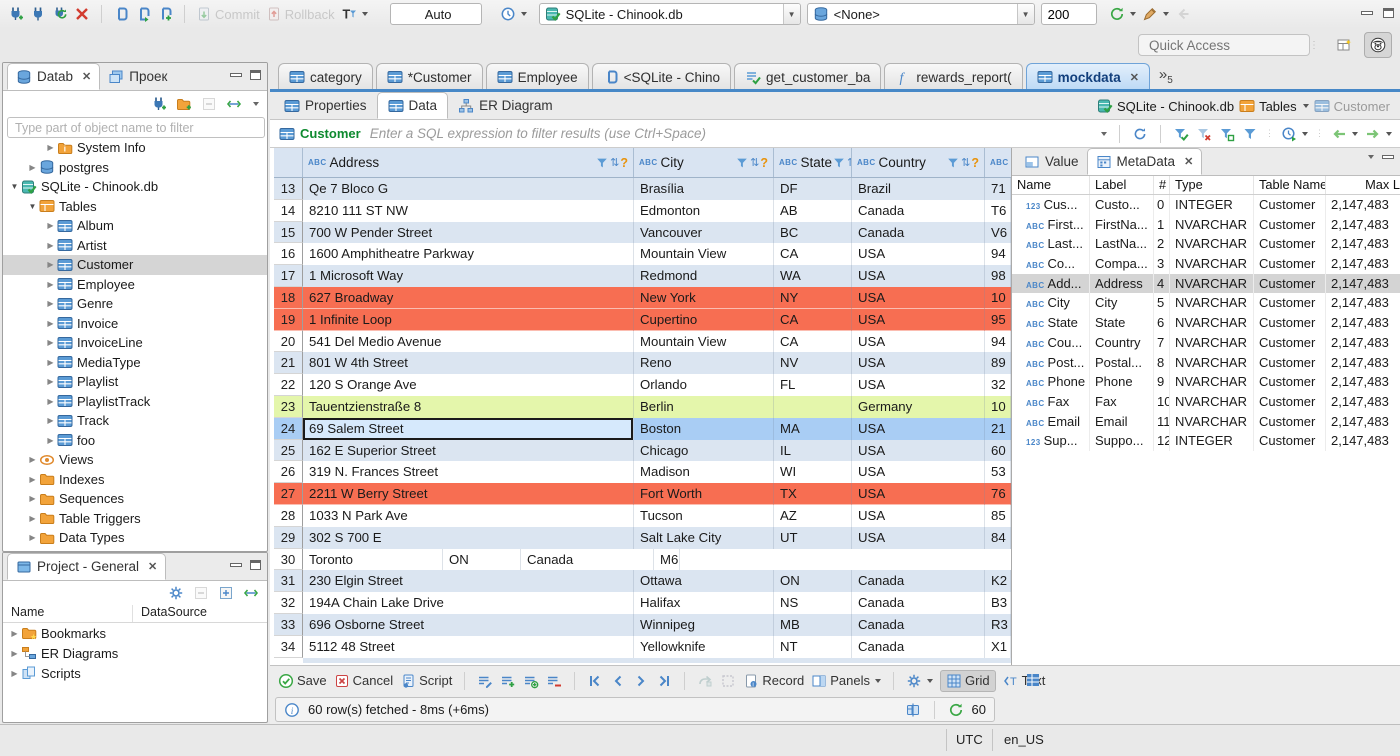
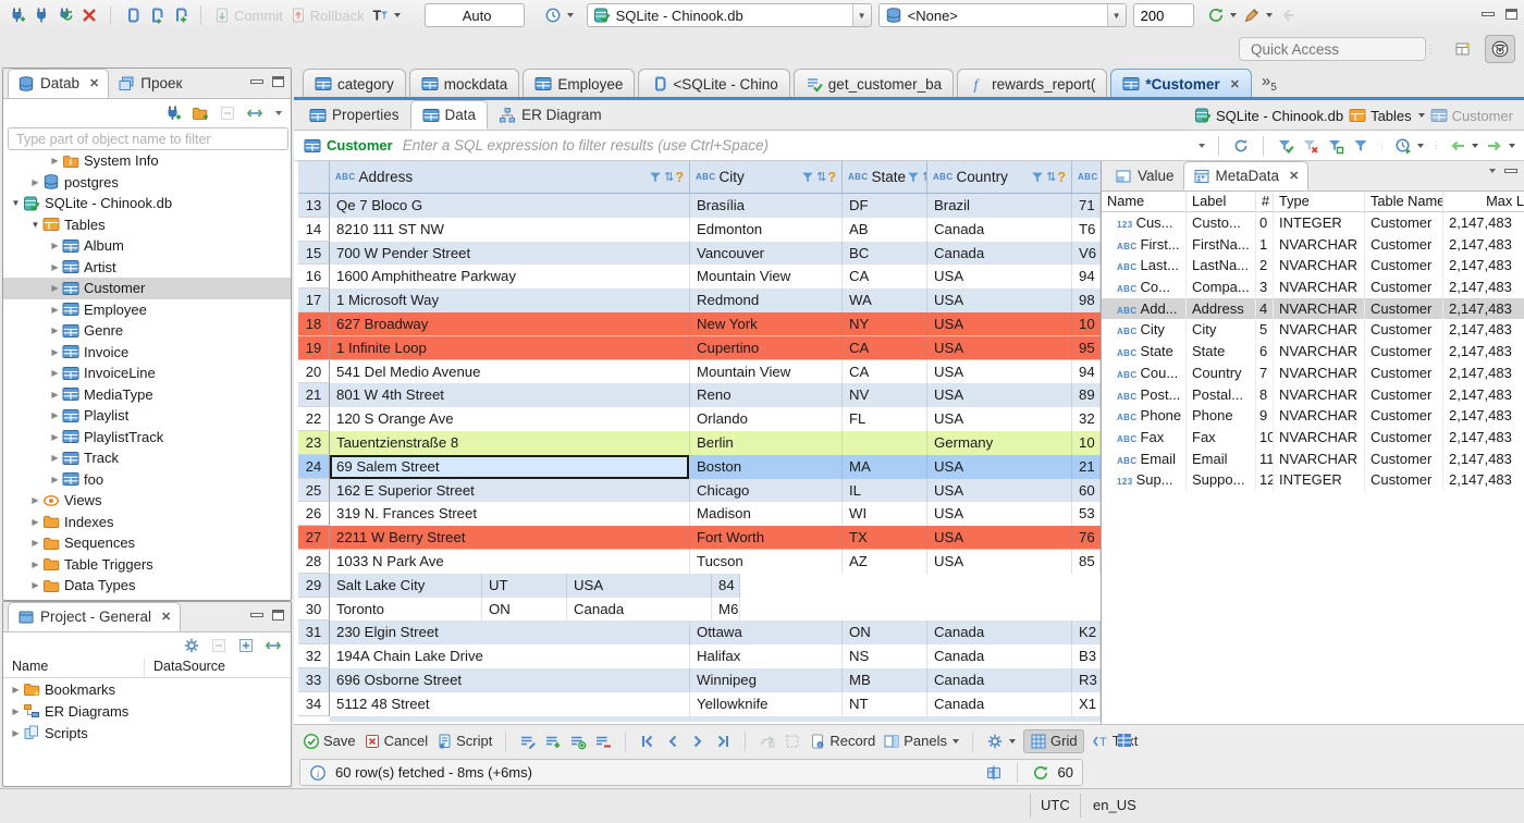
  Commit
  Rollback
  T
  Auto
  SQLite - Chinook.db
  ▼
  <None>
  ▼
  200
  Quick Access
  ⋮
  ✦
  Datab
  ✕
  Проек
  Type part of object name to filter
  ▶
  i
  System Info
  ▶
  postgres
  ▼
  SQLite - Chinook.db
  ▼
  Tables
  ▶
  Album
  ▶
  Artist
  ▶
  Customer
  ▶
  Employee
  ▶
  Genre
  ▶
  Invoice
  ▶
  InvoiceLine
  ▶
  MediaType
  ▶
  Playlist
  ▶
  PlaylistTrack
  ▶
  Track
  ▶
  foo
  ▶
  Views
  ▶
  Indexes
  ▶
  Sequences
  ▶
  Table Triggers
  ▶
  Data Types
  Project - General
  ✕
  Name
  DataSource
  ▶
  ★
  Bookmarks
  ▶
  ER Diagrams
  ▶
  Scripts
  category
- *Customer
+ mockdata
  Employee
  <SQLite - Chino
  get_customer_ba
  f
  rewards_report(
- mockdata
+ *Customer
  ✕
  »5
  Properties
  Data
  ER Diagram
  SQLite - Chinook.db
  Tables
  Customer
  Customer
  Enter a SQL expression to filter results (use Ctrl+Space)
  ⋮
  ⋮
  ABC
  Address
  ⇅
  ?
  ABC
  City
  ⇅
  ?
  ABC
  State
  ABC
  Country
  ⇅
  ?
  ABC
  13
  Qe 7 Bloco G
  Brasília
  DF
  Brazil
  71
  14
  8210 111 ST NW
  Edmonton
  AB
  Canada
  T6
  15
  700 W Pender Street
  Vancouver
  BC
  Canada
  V6
  16
  1600 Amphitheatre Parkway
  Mountain View
  CA
  USA
  94
  17
  1 Microsoft Way
  Redmond
  WA
  USA
  98
  18
  627 Broadway
  New York
  NY
  USA
  10
  19
  1 Infinite Loop
  Cupertino
  CA
  USA
  95
  20
  541 Del Medio Avenue
  Mountain View
  CA
  USA
  94
  21
  801 W 4th Street
  Reno
  NV
  USA
  89
  22
  120 S Orange Ave
  Orlando
  FL
  USA
  32
  23
  Tauentzienstraße 8
  Berlin
  Germany
  10
  24
  69 Salem Street
  Boston
  MA
  USA
  21
  25
  162 E Superior Street
  Chicago
  IL
  USA
  60
  26
  319 N. Frances Street
  Madison
  WI
  USA
  53
  27
  2211 W Berry Street
  Fort Worth
  TX
  USA
  76
  28
  1033 N Park Ave
  Tucson
  AZ
  USA
  85
  29
- 302 S 700 E
  Salt Lake City
  UT
  USA
  84
  30
  Toronto
  ON
  Canada
  M6
  31
  230 Elgin Street
  Ottawa
  ON
  Canada
  K2
  32
  194A Chain Lake Drive
  Halifax
  NS
  Canada
  B3
  33
  696 Osborne Street
  Winnipeg
  MB
  Canada
  R3
  34
  5112 48 Street
  Yellowknife
  NT
  Canada
  X1
  Value
  MetaData
  ✕
  Name
  Label
  #
  Type
  Table Name
  Max L
  123 Cus...
  Custo...
  0
  INTEGER
  Customer
  2,147,483
  ABC First...
  FirstNa...
  1
  NVARCHAR
  Customer
  2,147,483
  ABC Last...
  LastNa...
  2
  NVARCHAR
  Customer
  2,147,483
  ABC Co...
  Compa...
  3
  NVARCHAR
  Customer
  2,147,483
  ABC Add...
  Address
  4
  NVARCHAR
  Customer
  2,147,483
  ABC City
  City
  5
  NVARCHAR
  Customer
  2,147,483
  ABC State
  State
  6
  NVARCHAR
  Customer
  2,147,483
  ABC Cou...
  Country
  7
  NVARCHAR
  Customer
  2,147,483
  ABC Post...
  Postal...
  8
  NVARCHAR
  Customer
  2,147,483
  ABC Phone
  Phone
  9
  NVARCHAR
  Customer
  2,147,483
  ABC Fax
  Fax
  10
  NVARCHAR
  Customer
  2,147,483
  ABC Email
  Email
  11
  NVARCHAR
  Customer
  2,147,483
  123 Sup...
  Suppo...
  12
  INTEGER
  Customer
  2,147,483
  Save
  Cancel
  Script
  Record
  Panels
  Grid
  T
  i
  60 row(s) fetched - 8ms (+6ms)
  60
  UTC
  en_US
